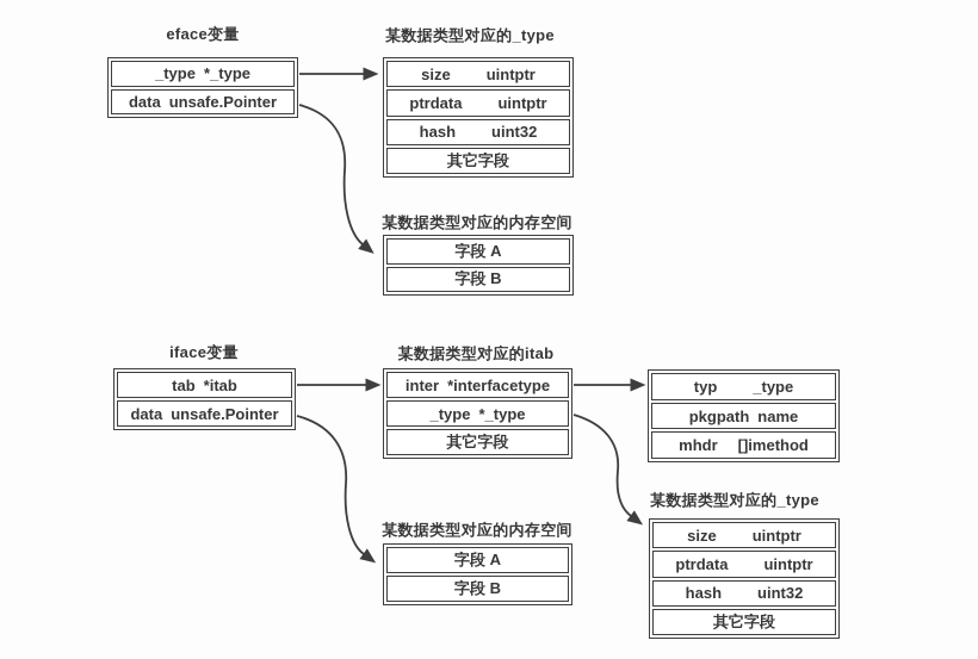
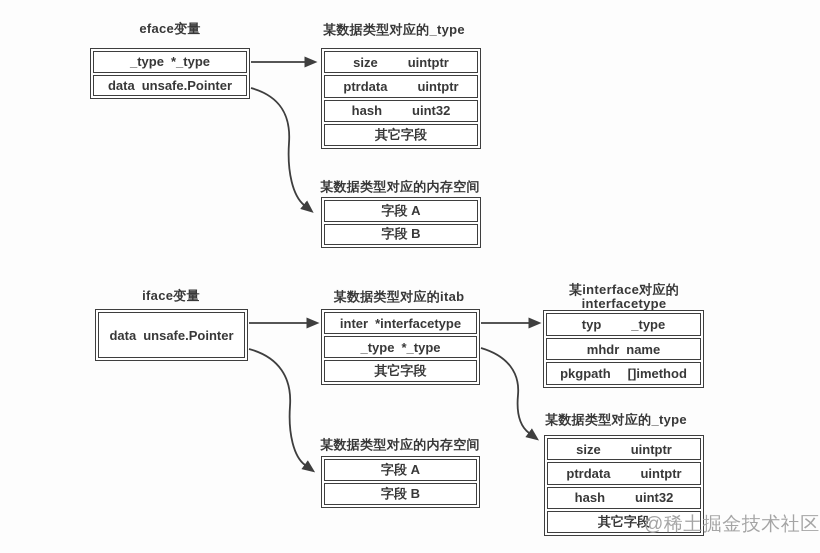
  eface变量
  _type
  *_type
  data
  unsafe.Pointer
  某数据类型对应的_type
  size
  uintptr
  ptrdata
  uintptr
  hash
  uint32
  其它字段
  某数据类型对应的内存空间
  字段 A
  字段 B
  iface变量
- tab
- *itab
  data
  unsafe.Pointer
  某数据类型对应的itab
  inter
  *interfacetype
  _type
  *_type
  其它字段
+ 某interface对应的
+ interfacetype
  typ
  _type
- pkgpath
+ mhdr
  name
- mhdr
+ pkgpath
  []imethod
  某数据类型对应的_type
  size
  uintptr
  ptrdata
  uintptr
  hash
  uint32
  其它字段
  某数据类型对应的内存空间
  字段 A
  字段 B
+ @稀土掘金技术社区
